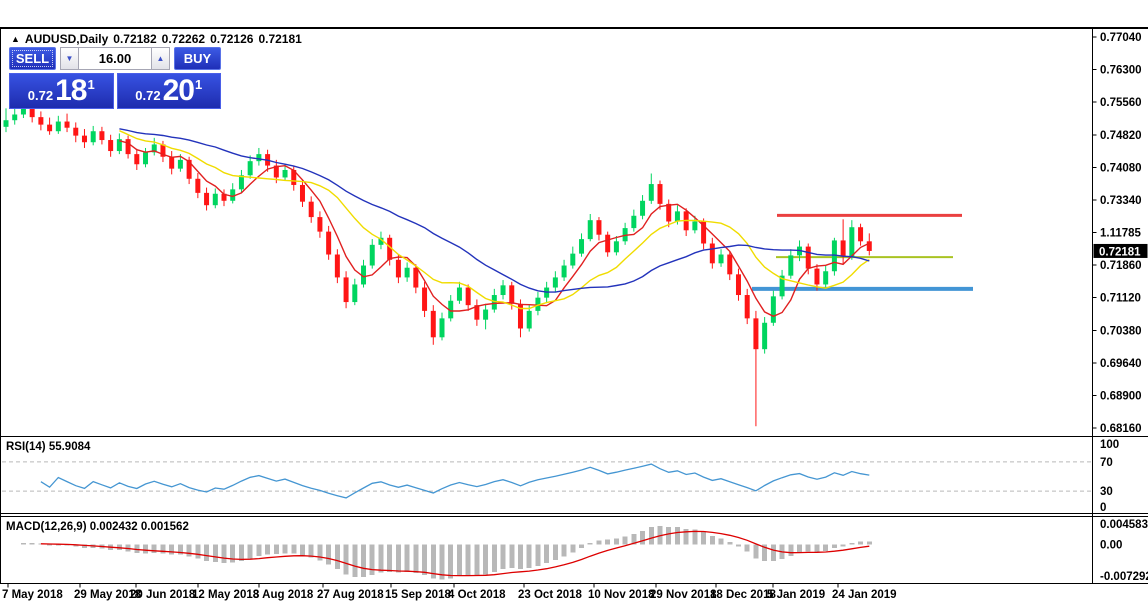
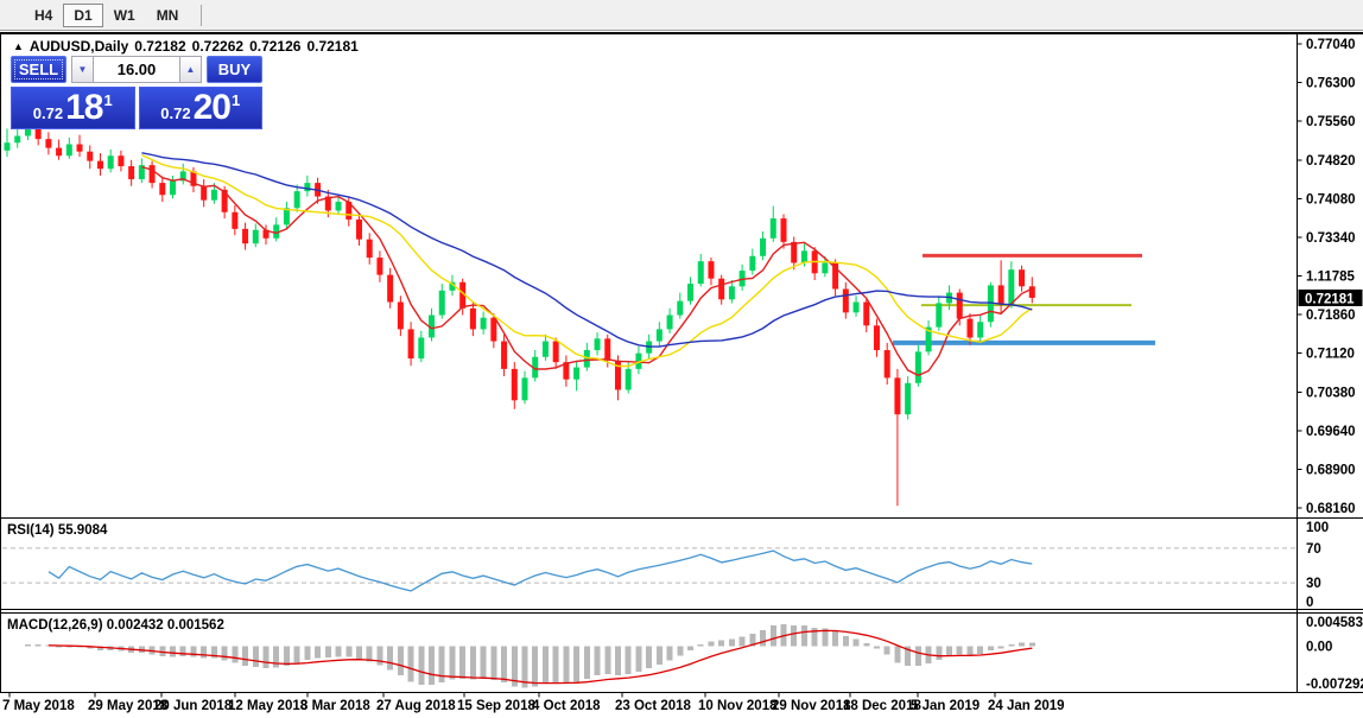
+ H4
+ D1
+ W1
+ MN
  0.77040
  0.76300
  0.75560
  0.74820
  0.74080
  0.73340
  1.11785
  0.71860
  0.71120
  0.70380
  0.69640
  0.68900
  0.68160
  0.72181
  100
  70
  30
  0
  0.004583
  0.00
  -0.00729
  7 May 2018
  29 May 2018
  20 Jun 2018
  12 May 2018
- 3 Aug 2018
+ 3 Mar 2018
  27 Aug 2018
  15 Sep 2018
  4 Oct 2018
  23 Oct 2018
  10 Nov 2018
  29 Nov 2018
  18 Dec 2018
  5 Jan 2019
  24 Jan 2019
  RSI(14) 55.9084
  MACD(12,26,9) 0.002432 0.001562
  ▲
  AUDUSD,Daily
  0.72182
  0.72262
  0.72126
  0.72181
  SELL
  ▼
  16.00
  ▲
  BUY
  0.72
  18
  1
  0.72
  20
  1
